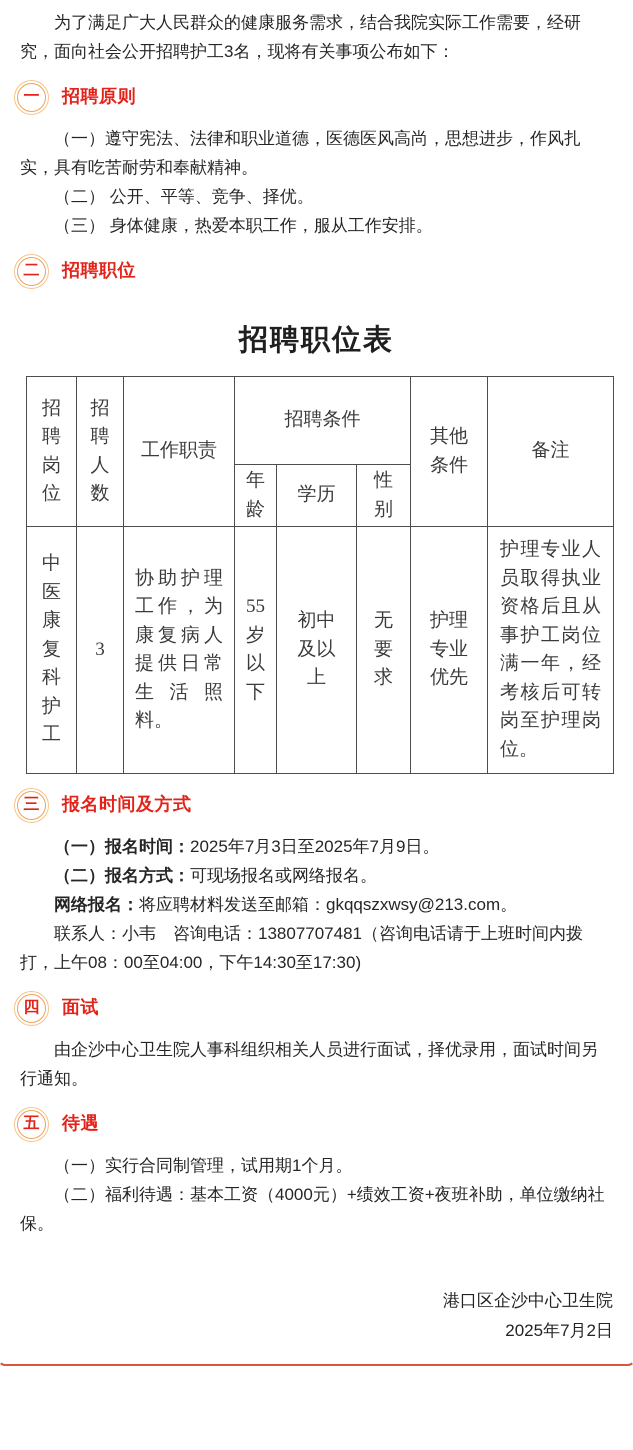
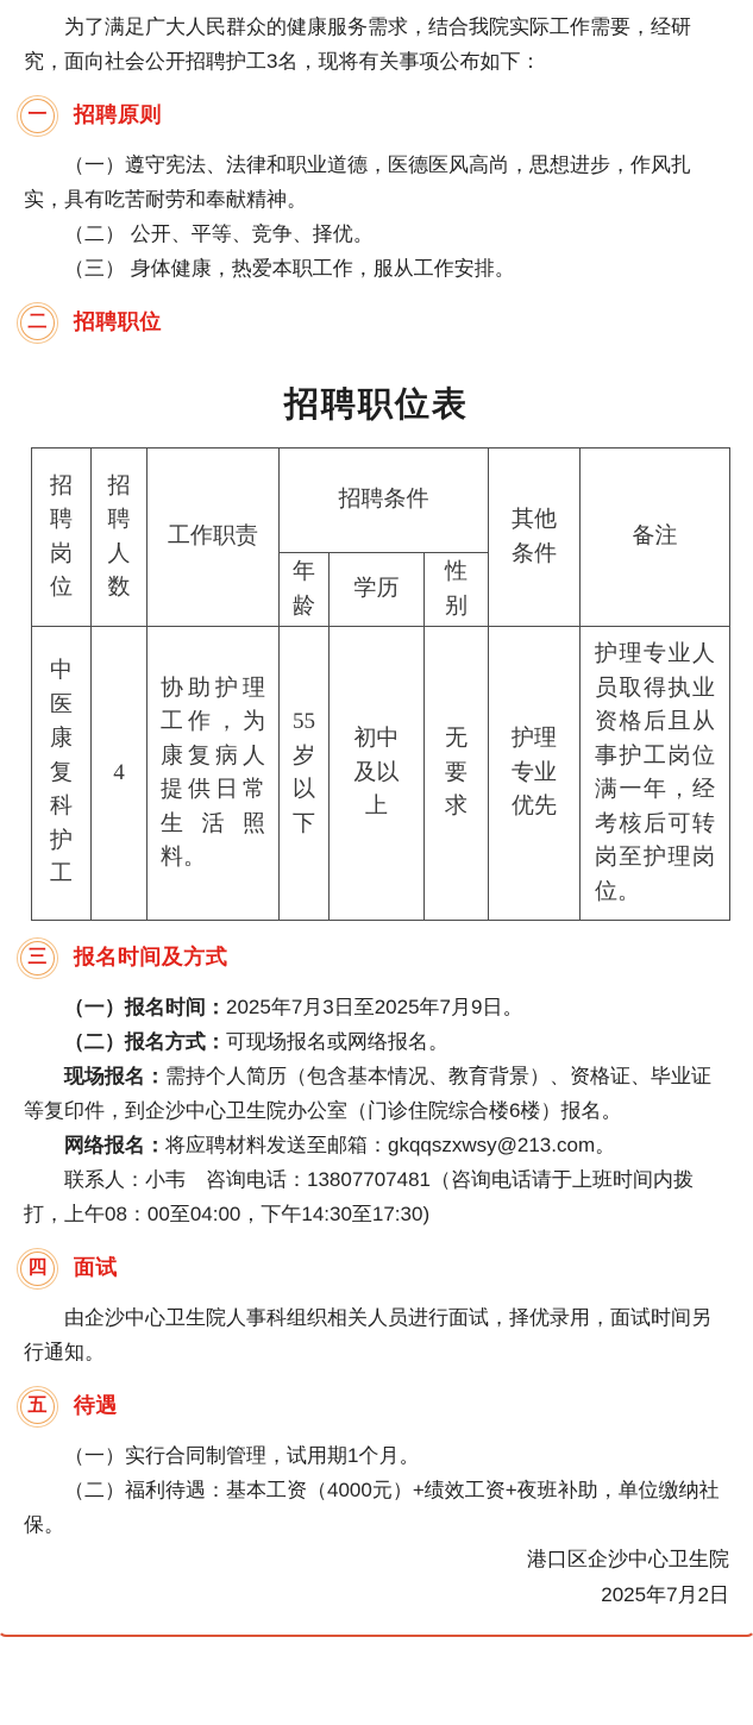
  为了满足广大人民群众的健康服务需求，结合我院实际工作需要，经研究，面向社会公开招聘护工3名，现将有关事项公布如下：
  一
  招聘原则
  （一）遵守宪法、法律和职业道德，医德医风高尚，思想进步，作风扎实，具有吃苦耐劳和奉献精神。
  （二） 公开、平等、竞争、择优。
  （三） 身体健康，热爱本职工作，服从工作安排。
  二
  招聘职位
  招聘职位表
  招聘岗位	招聘人数	工作职责	招聘条件	其他条件	备注
  年龄	学历	性别
- 中医康复科护工	3	协助护理工作，为康复病人提供日常生活照料。	55岁以下	初中及以上	无要求	护理专业优先	护理专业人员取得执业资格后且从事护工岗位满一年，经考核后可转岗至护理岗位。
+ 中医康复科护工	4	协助护理工作，为康复病人提供日常生活照料。	55岁以下	初中及以上	无要求	护理专业优先	护理专业人员取得执业资格后且从事护工岗位满一年，经考核后可转岗至护理岗位。
  三
  报名时间及方式
  （一）报名时间：2025年7月3日至2025年7月9日。
  （二）报名方式：可现场报名或网络报名。
+ 现场报名：需持个人简历（包含基本情况、教育背景）、资格证、毕业证等复印件，到企沙中心卫生院办公室（门诊住院综合楼6楼）报名。
  网络报名：将应聘材料发送至邮箱：gkqqszxwsy@213.com。
  联系人：小韦 咨询电话：13807707481（咨询电话请于上班时间内拨打，上午08：00至04:00，下午14:30至17:30)
  四
  面试
  由企沙中心卫生院人事科组织相关人员进行面试，择优录用，面试时间另行通知。
  五
  待遇
  （一）实行合同制管理，试用期1个月。
  （二）福利待遇：基本工资（4000元）+绩效工资+夜班补助，单位缴纳社保。
  港口区企沙中心卫生院
  2025年7月2日
